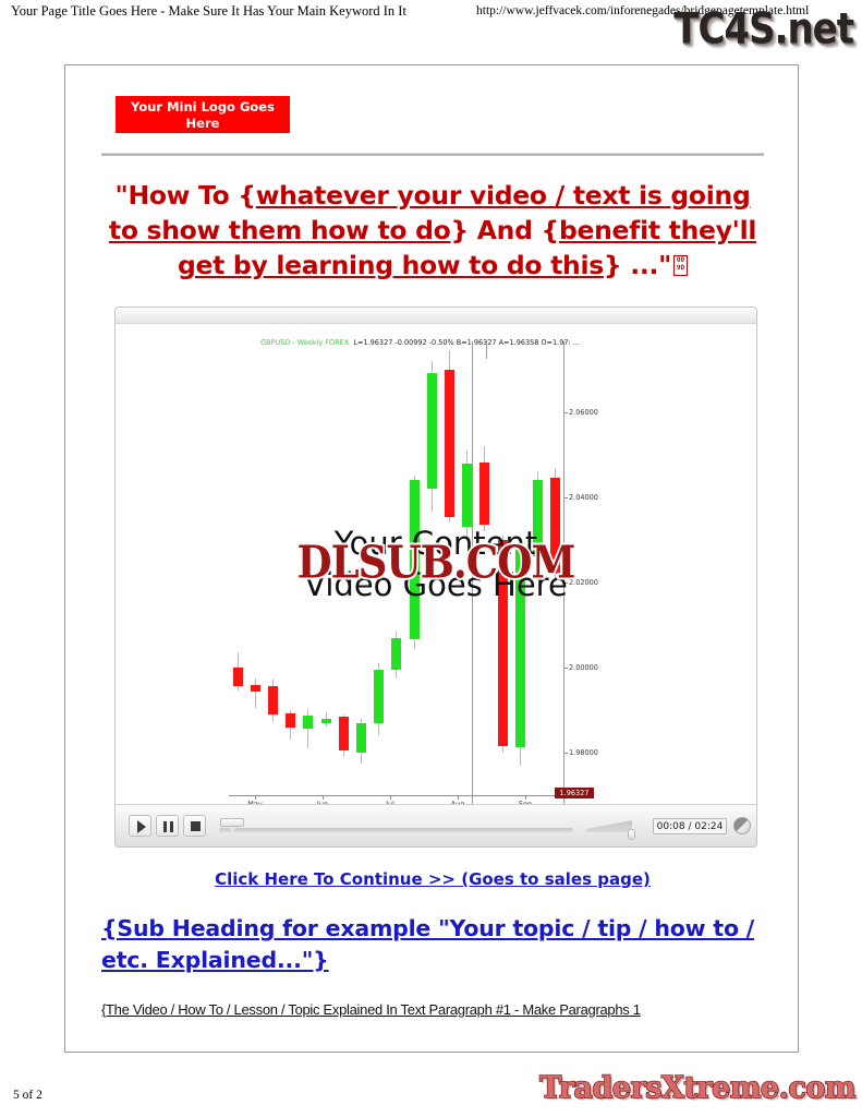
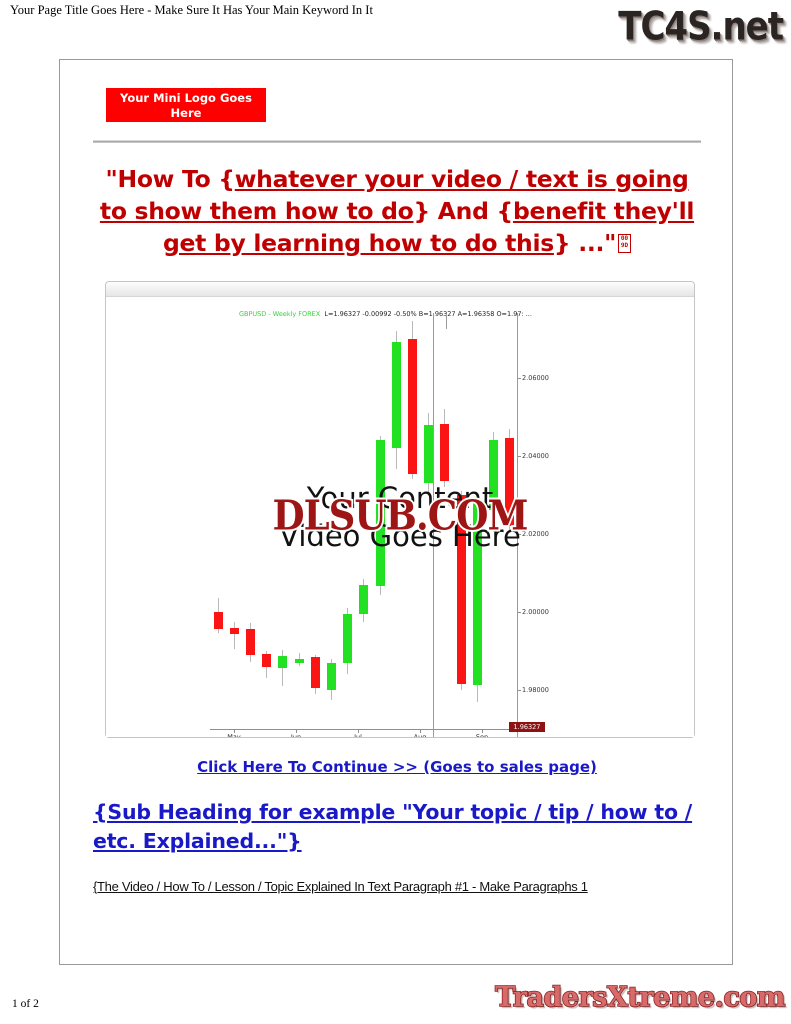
  Your Page Title Goes Here - Make Sure It Has Your Main Keyword In It
- http://www.jeffvacek.com/inforenegades/bridgepagetemplate.html
  TC4S.net
  Your Mini Logo Goes
  Here
  "How To {whatever your video / text is going to show them how to do} And {benefit they'll get by learning how to do this} ..."
  GBPUSD - Weekly FOREX L=1.96327 -0.00992 -0.50% B=19627 A=1.96358 O=1.97: ...
  2.06000
  2.04000
  2.02000
  2.00000
  1.98000
  1.96327
  Your Content
  Video Goes Here
  DLSUB.COM
- 00:08 / 02:24
  Click Here To Continue >> (Goes to sales page)
  {Sub Heading for example "Your topic / tip / how to / etc. Explained..."}
  {The Video / How To / Lesson / Topic Explained In Text Paragraph #1 - Make Paragraphs 1
- 5 of 2
+ 1 of 2
  TradersXtreme.com
